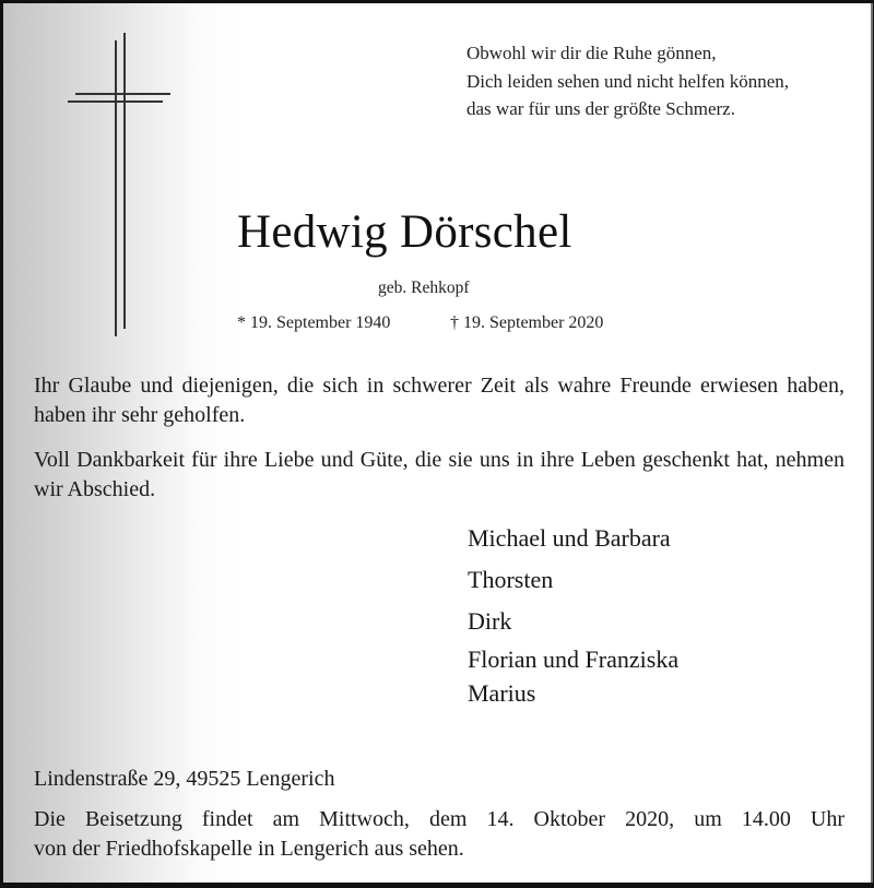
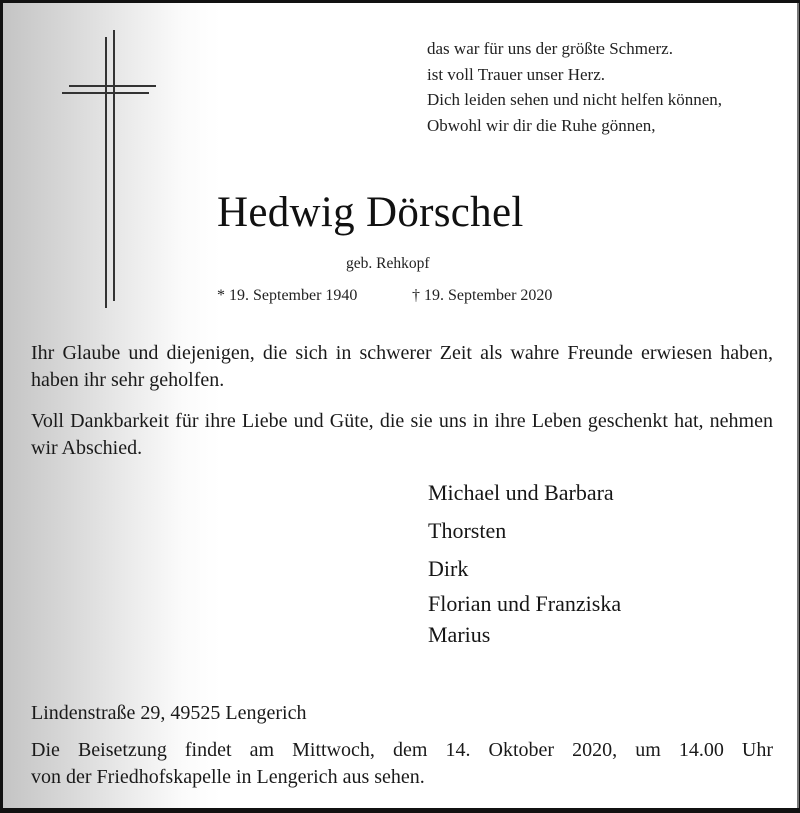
- Obwohl wir dir die Ruhe gönnen,
+ das war für uns der größte Schmerz.
+ ist voll Trauer unser Herz.
  Dich leiden sehen und nicht helfen können,
- das war für uns der größte Schmerz.
+ Obwohl wir dir die Ruhe gönnen,
  Hedwig Dörschel
  geb. Rehkopf
  * 19. September 1940
  † 19. September 2020
  Ihr Glaube und diejenigen, die sich in schwerer Zeit als wahre Freunde erwiesen haben, haben ihr sehr geholfen.
  Voll Dankbarkeit für ihre Liebe und Güte, die sie uns in ihre Leben geschenkt hat, nehmen wir Abschied.
  Michael und Barbara
  Thorsten
  Dirk
  Florian und Franziska
  Marius
  Lindenstraße 29, 49525 Lengerich
  Die Beisetzung findet am Mittwoch, dem 14. Oktober 2020, um 14.00 Uhr
  von der Friedhofskapelle in Lengerich aus sehen.
